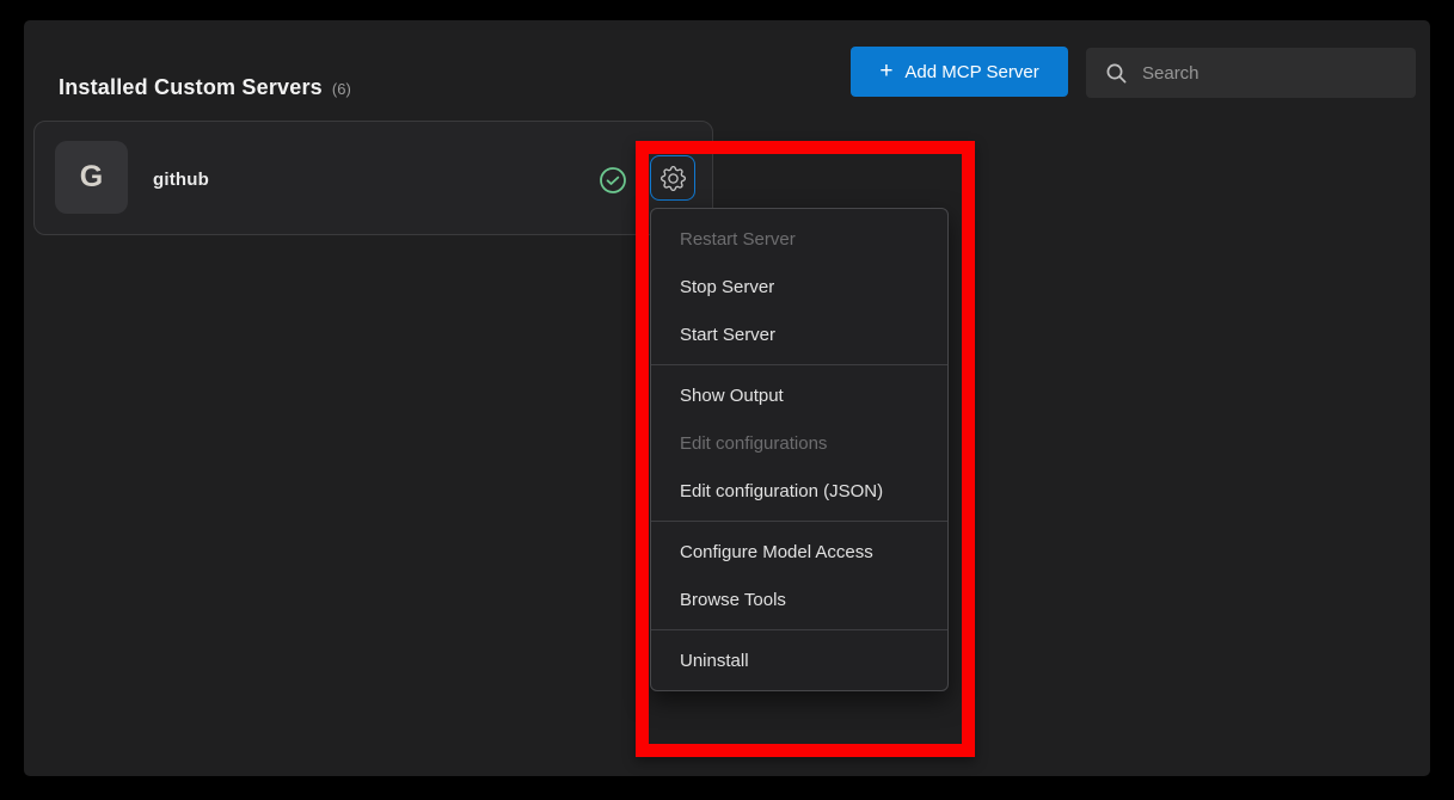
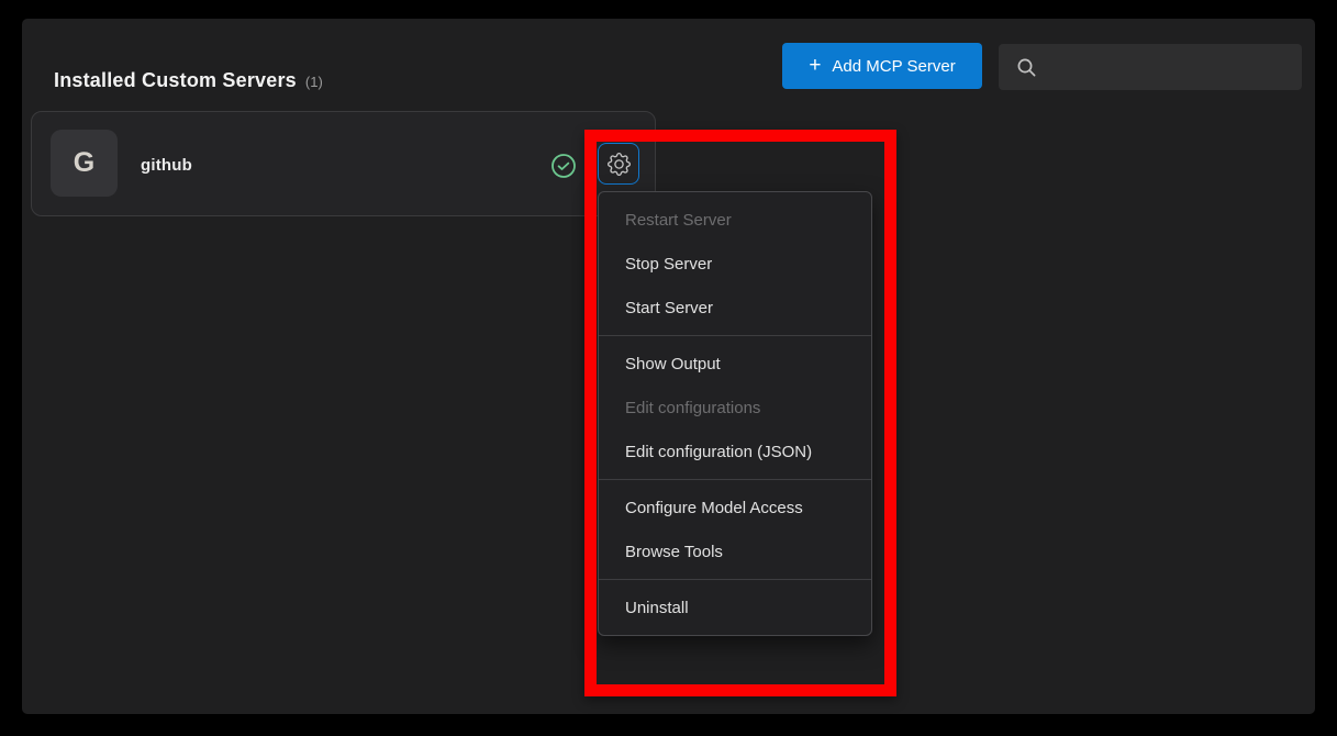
  Installed Custom Servers
- (6)
+ (1)
  +
  Add MCP Server
- Search
  G
  github
  Restart Server
  Stop Server
  Start Server
  Show Output
  Edit configurations
  Edit configuration (JSON)
  Configure Model Access
  Browse Tools
  Uninstall
